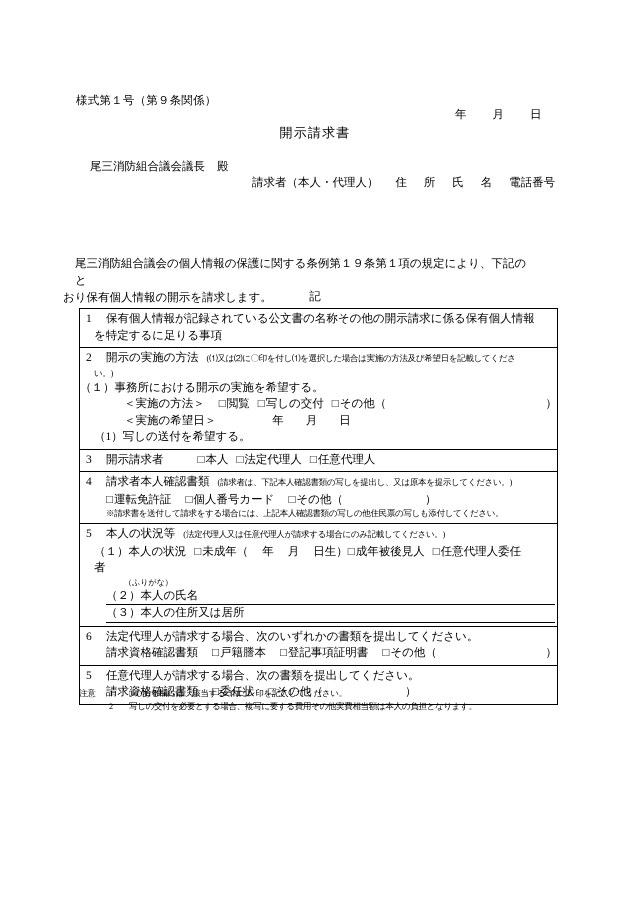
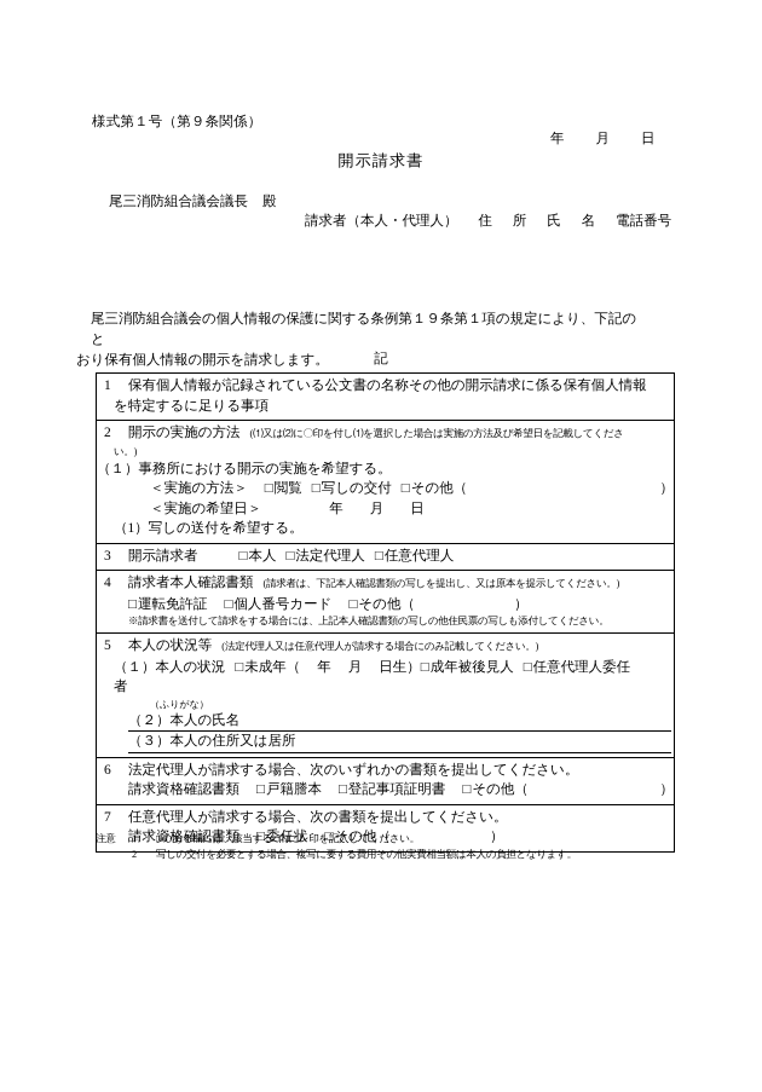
  様式第１号（第９条関係）
  年 月 日
  開示請求書
  尾三消防組合議会議長 殿
  請求者（本人・代理人） 住 所 氏 名 電話番号
  尾三消防組合議会の個人情報の保護に関する条例第１９条第１項の規定により、下記の
  と
  おり保有個人情報の開示を請求します。
  記
  1 保有個人情報が記録されている公文書の名称その他の開示請求に係る保有個人情報 を特定するに足りる事項
  2 開示の実施の方法 (⑴又は⑵に〇印を付し⑴を選択した場合は実施の方法及び希望日を記載してくださ い。) （１）事務所における開示の実施を希望する。 ＜実施の方法＞ □閲覧 □写しの交付 □その他（ ） ＜実施の希望日＞ 年 月 日 （1）写しの送付を希望する。
  3 開示請求者 □本人 □法定代理人 □任意代理人
  4 請求者本人確認書類 (請求者は、下記本人確認書類の写しを提出し、又は原本を提示してください。) □運転免許証 □個人番号カード □その他（ ） ※請求書を送付して請求をする場合には、上記本人確認書類の写しの他住民票の写しも添付してください。
  5 本人の状況等 (法定代理人又は任意代理人が請求する場合にのみ記載してください。) （１）本人の状況 □未成年（ 年 月 日生）□成年被後見人 □任意代理人委任 者 （ふりがな） （２）本人の氏名 （３）本人の住所又は居所
  6 法定代理人が請求する場合、次のいずれかの書類を提出してください。 請求資格確認書類 □戸籍謄本 □登記事項証明書 □その他（ ）
- 5 任意代理人が請求する場合、次の書類を提出してください。 請求資格確認書類 □委任状 □その他（ ）
+ 7 任意代理人が請求する場合、次の書類を提出してください。 請求資格確認書類 □委任状 □その他（ ）
  注意 1 □のある欄には、該当する□内にレ印を記入してください。
  2 写しの交付を必要とする場合、複写に要する費用その他実費相当額は本人の負担となります。
